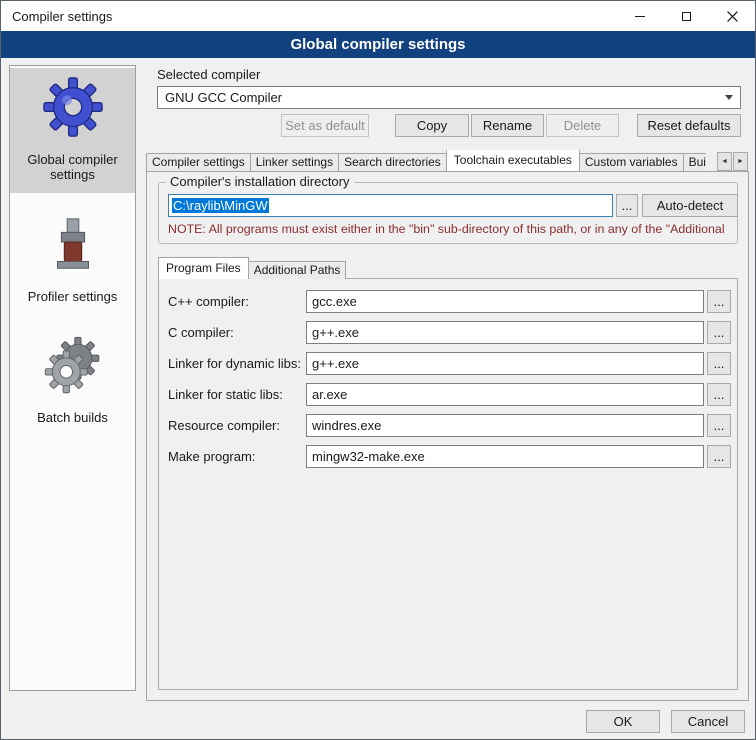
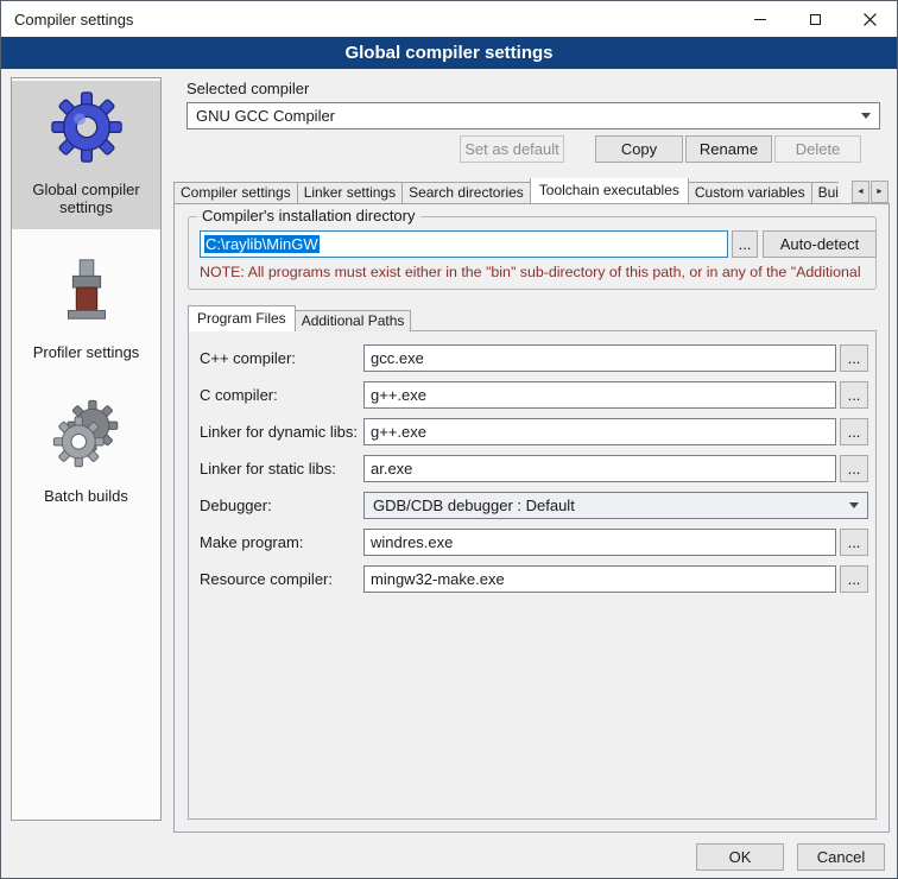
  Compiler settings
  Global compiler settings
  Global compiler settings
  Profiler settings
  Batch builds
  Selected compiler
  GNU GCC Compiler
  Set as default
  Copy
  Rename
  Delete
- Reset defaults
  Compiler settings
  Linker settings
  Search directories
  Toolchain executables
  Custom variables
  Compiler's installation directory
  C:\raylib\MinGW
  ...
  Auto-detect
  NOTE: All programs must exist either in the "bin" sub-directory of this path, or in any of the "Additional
  Program Files
  Additional Paths
  C++ compiler:
  gcc.exe
  ...
  C compiler:
  g++.exe
  ...
  Linker for dynamic libs:
  g++.exe
  ...
  Linker for static libs:
  ar.exe
  ...
+ Debugger:
+ GDB/CDB debugger : Default
- Resource compiler:
+ Make program:
  windres.exe
  ...
- Make program:
+ Resource compiler:
  mingw32-make.exe
  ...
  OK
  Cancel
